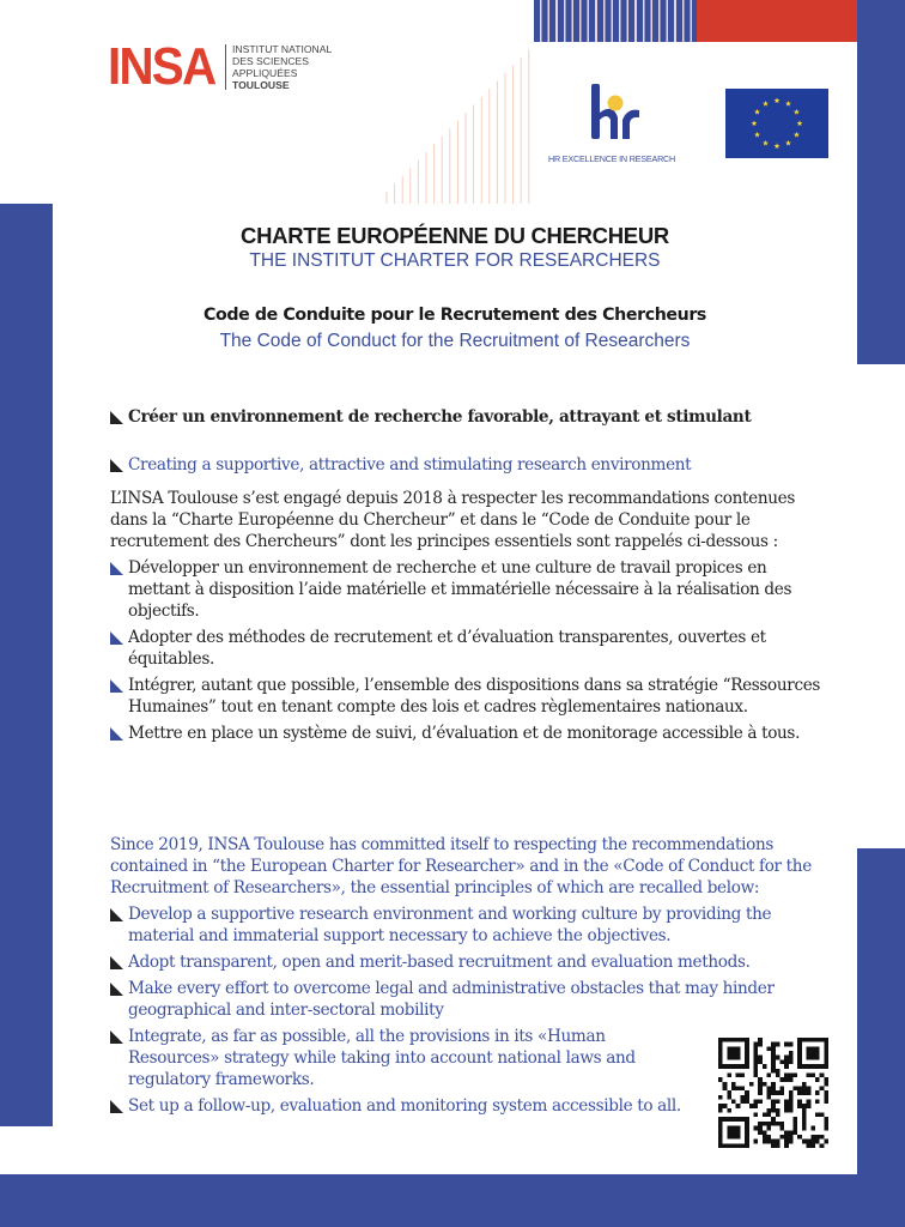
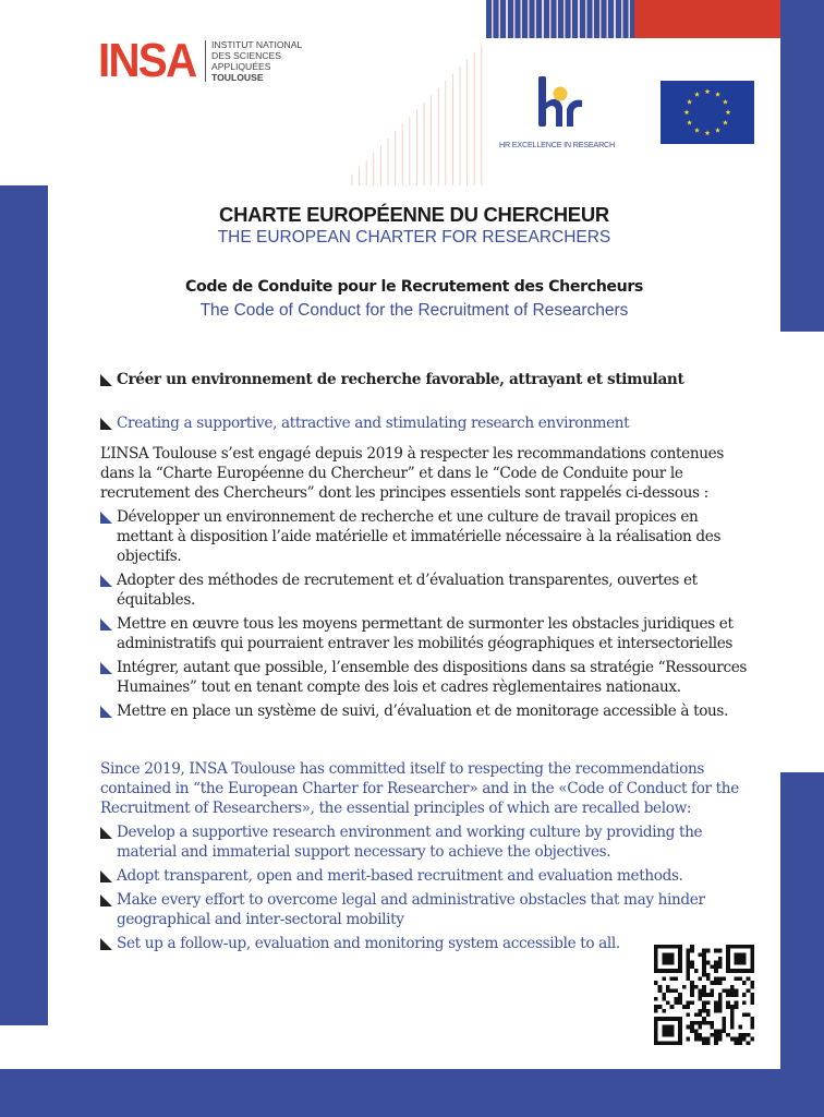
  INSA
  INSTITUT NATIONAL
  DES SCIENCES
  APPLIQUÉES
  TOULOUSE
  HR EXCELLENCE IN RESEARCH
  CHARTE EUROPÉENNE DU CHERCHEUR
- THE INSTITUT CHARTER FOR RESEARCHERS
+ THE EUROPEAN CHARTER FOR RESEARCHERS
  Code de Conduite pour le Recrutement des Chercheurs
  The Code of Conduct for the Recruitment of Researchers
  Créer un environnement de recherche favorable, attrayant et stimulant
  Creating a supportive, attractive and stimulating research environment
- L’INSA Toulouse s’est engagé depuis 2018 à respecter les recommandations contenues dans la “Charte Européenne du Chercheur” et dans le “Code de Conduite pour le recrutement des Chercheurs” dont les principes essentiels sont rappelés ci-dessous :
+ L’INSA Toulouse s’est engagé depuis 2019 à respecter les recommandations contenues dans la “Charte Européenne du Chercheur” et dans le “Code de Conduite pour le recrutement des Chercheurs” dont les principes essentiels sont rappelés ci-dessous :
  Développer un environnement de recherche et une culture de travail propices en mettant à disposition l’aide matérielle et immatérielle nécessaire à la réalisation des objectifs.
  Adopter des méthodes de recrutement et d’évaluation transparentes, ouvertes et équitables.
+ Mettre en œuvre tous les moyens permettant de surmonter les obstacles juridiques et administratifs qui pourraient entraver les mobilités géographiques et intersectorielles
  Intégrer, autant que possible, l’ensemble des dispositions dans sa stratégie “Ressources Humaines” tout en tenant compte des lois et cadres règlementaires nationaux.
  Mettre en place un système de suivi, d’évaluation et de monitorage accessible à tous.
  Since 2019, INSA Toulouse has committed itself to respecting the recommendations contained in “the European Charter for Researcher» and in the «Code of Conduct for the Recruitment of Researchers», the essential principles of which are recalled below:
  Develop a supportive research environment and working culture by providing the material and immaterial support necessary to achieve the objectives.
  Adopt transparent, open and merit-based recruitment and evaluation methods.
  Make every effort to overcome legal and administrative obstacles that may hinder geographical and inter-sectoral mobility
- Integrate, as far as possible, all the provisions in its «Human Resources» strategy while taking into account national laws and regulatory frameworks.
  Set up a follow-up, evaluation and monitoring system accessible to all.
